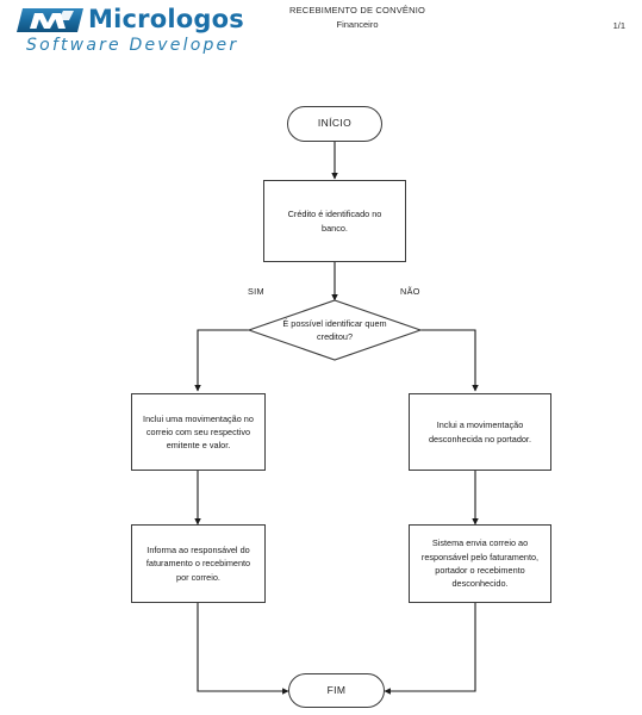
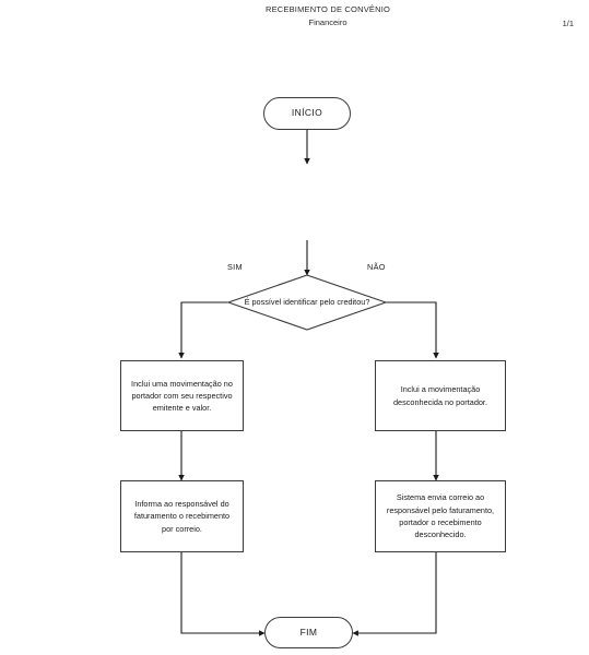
- Micrologos
- Software Developer
  RECEBIMENTO DE CONVÊNIO
  Financeiro
  1/1
  INÍCIO
- Crédito é identificado no banco.
- É possível identificar quem creditou?
+ É possível identificar pelo creditou?
  SIM
  NÃO
- Inclui uma movimentação no correio com seu respectivo emitente e valor.
+ Inclui uma movimentação no portador com seu respectivo emitente e valor.
  Inclui a movimentação desconhecida no portador.
  Informa ao responsável do faturamento o recebimento por correio.
  Sistema envia correio ao responsável pelo faturamento, portador o recebimento desconhecido.
  FIM
